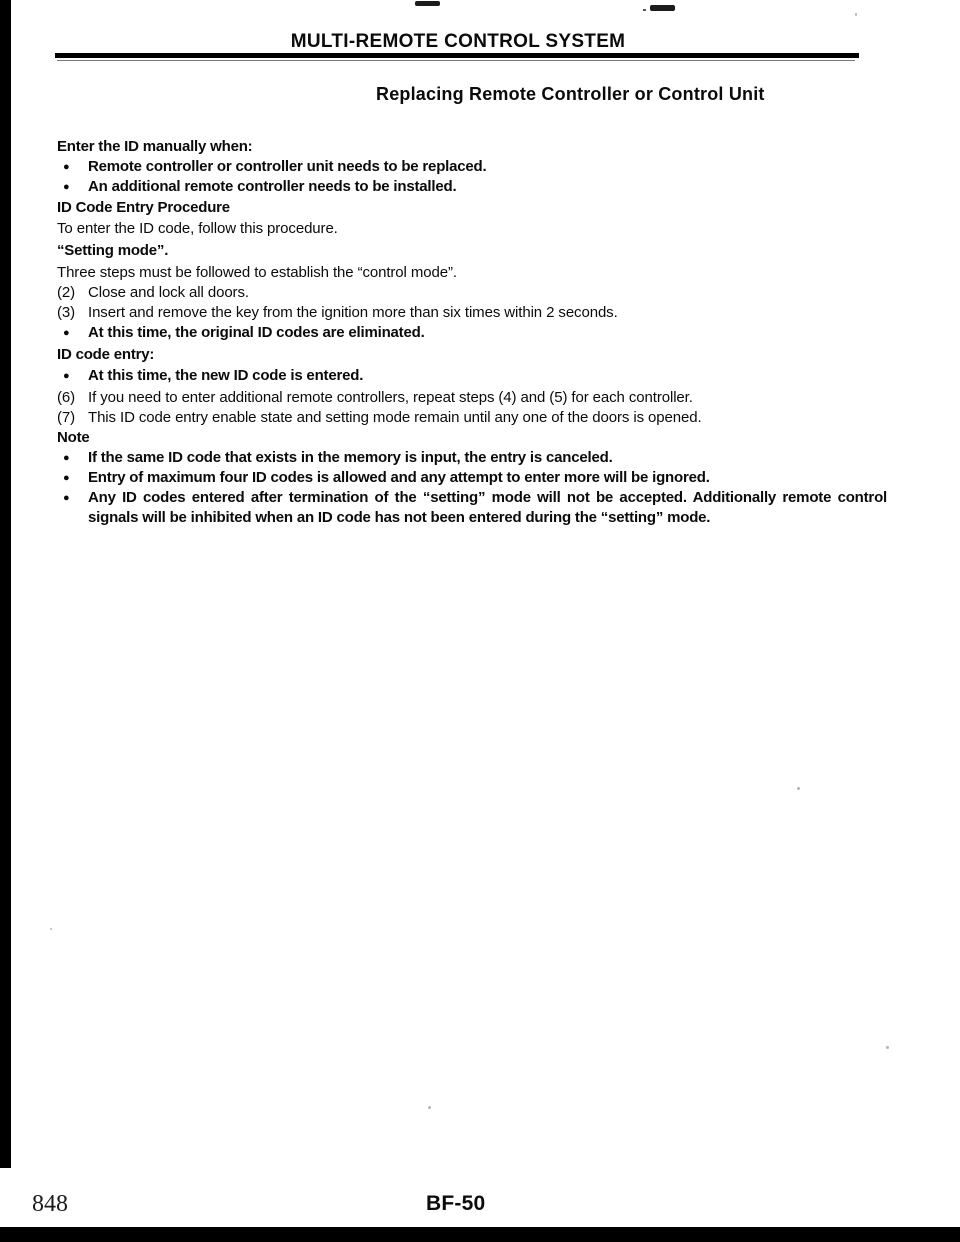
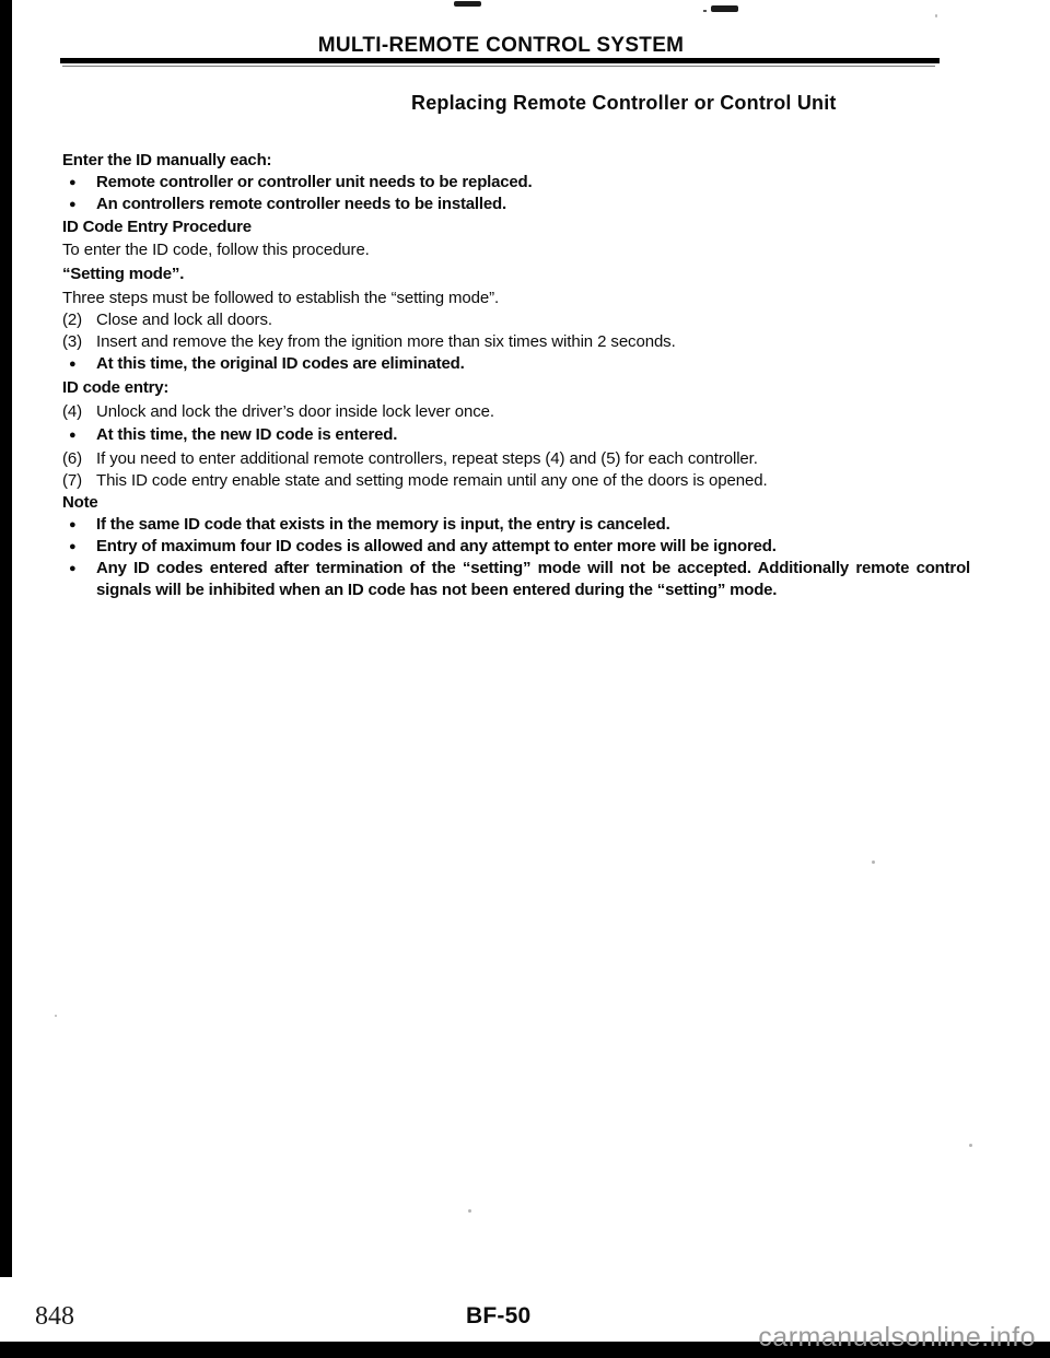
  MULTI-REMOTE CONTROL SYSTEM
  Replacing Remote Controller or Control Unit
- Enter the ID manually when:
+ Enter the ID manually each:
  ●
  Remote controller or controller unit needs to be replaced.
  ●
- An additional remote controller needs to be installed.
+ An controllers remote controller needs to be installed.
  ID Code Entry Procedure
  To enter the ID code, follow this procedure.
  “Setting mode”.
- Three steps must be followed to establish the “control mode”.
+ Three steps must be followed to establish the “setting mode”.
  (2)
  Close and lock all doors.
  (3)
  Insert and remove the key from the ignition more than six times within 2 seconds.
  ●
  At this time, the original ID codes are eliminated.
  ID code entry:
+ (4)
+ Unlock and lock the driver’s door inside lock lever once.
  ●
  At this time, the new ID code is entered.
  (6)
  If you need to enter additional remote controllers, repeat steps (4) and (5) for each controller.
  (7)
  This ID code entry enable state and setting mode remain until any one of the doors is opened.
  Note
  ●
  If the same ID code that exists in the memory is input, the entry is canceled.
  ●
  Entry of maximum four ID codes is allowed and any attempt to enter more will be ignored.
  ●
  Any ID codes entered after termination of the “setting” mode will not be accepted. Additionally remote control signals will be inhibited when an ID code has not been entered during the “setting” mode.
  848
  BF-50
+ carmanualsonline.info
